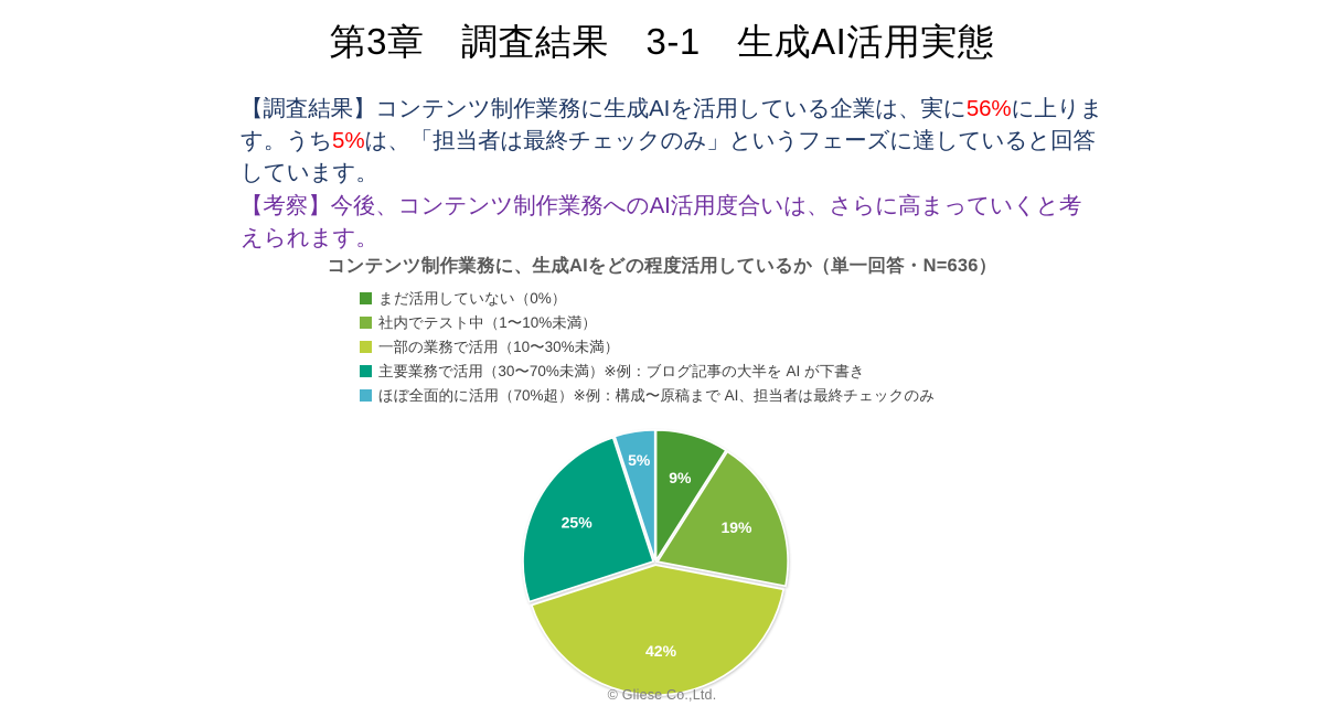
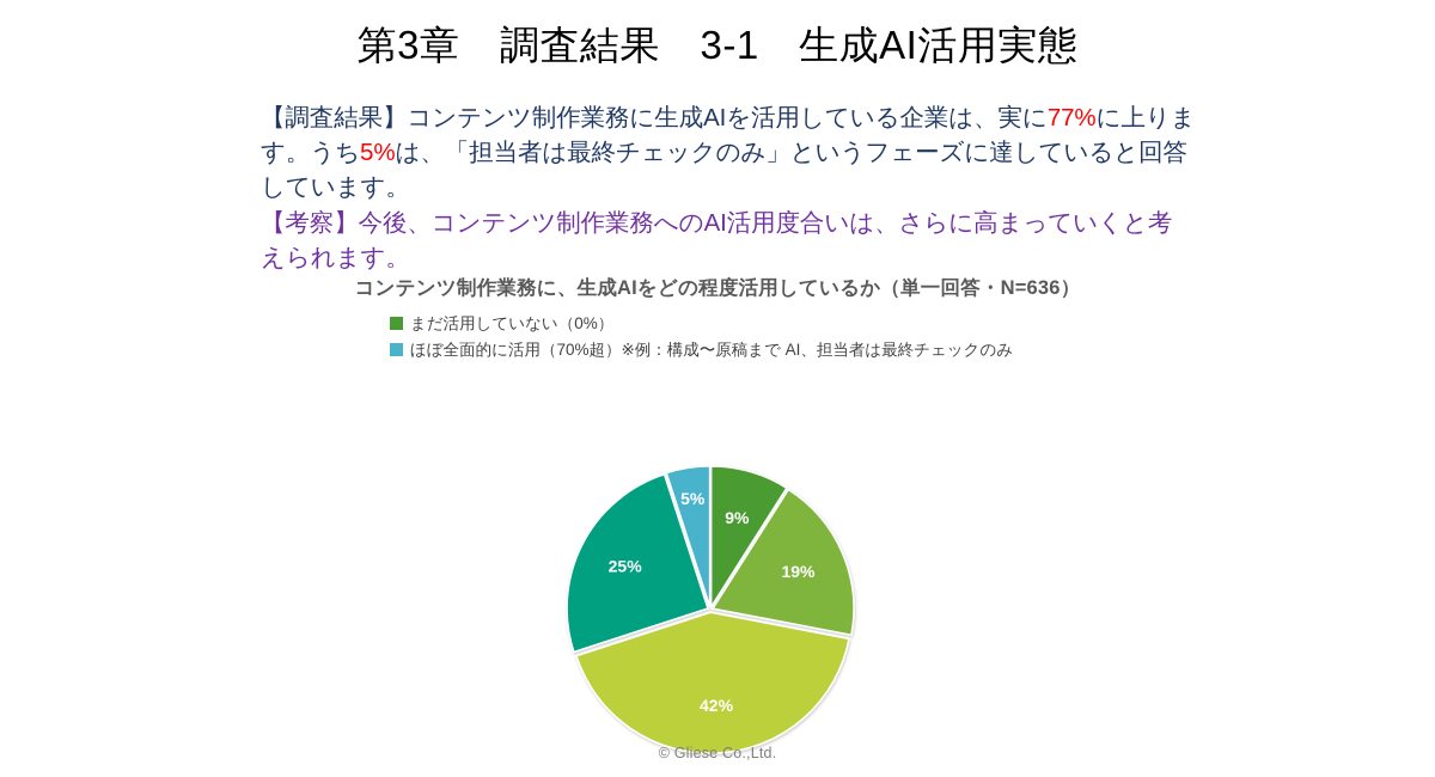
  第3章 調査結果 3-1 生成AI活用実態
- 【調査結果】コンテンツ制作業務に生成AIを活用している企業は、実に56%に上ります。うち5%は、「担当者は最終チェックのみ」というフェーズに達していると回答しています。
+ 【調査結果】コンテンツ制作業務に生成AIを活用している企業は、実に77%に上ります。うち5%は、「担当者は最終チェックのみ」というフェーズに達していると回答しています。
  【考察】今後、コンテンツ制作業務へのAI活用度合いは、さらに高まっていくと考えられます。
  コンテンツ制作業務に、生成AIをどの程度活用しているか（単一回答・N=636）
  まだ活用していない（0%）
- 社内でテスト中（1〜10%未満）
- 一部の業務で活用（10〜30%未満）
- 主要業務で活用（30〜70%未満）※例：ブログ記事の大半を AI が下書き
  ほぼ全面的に活用（70%超）※例：構成〜原稿まで AI、担当者は最終チェックのみ
  9%
  19%
  42%
  25%
  5%
  © Gliese Co.,Ltd.
